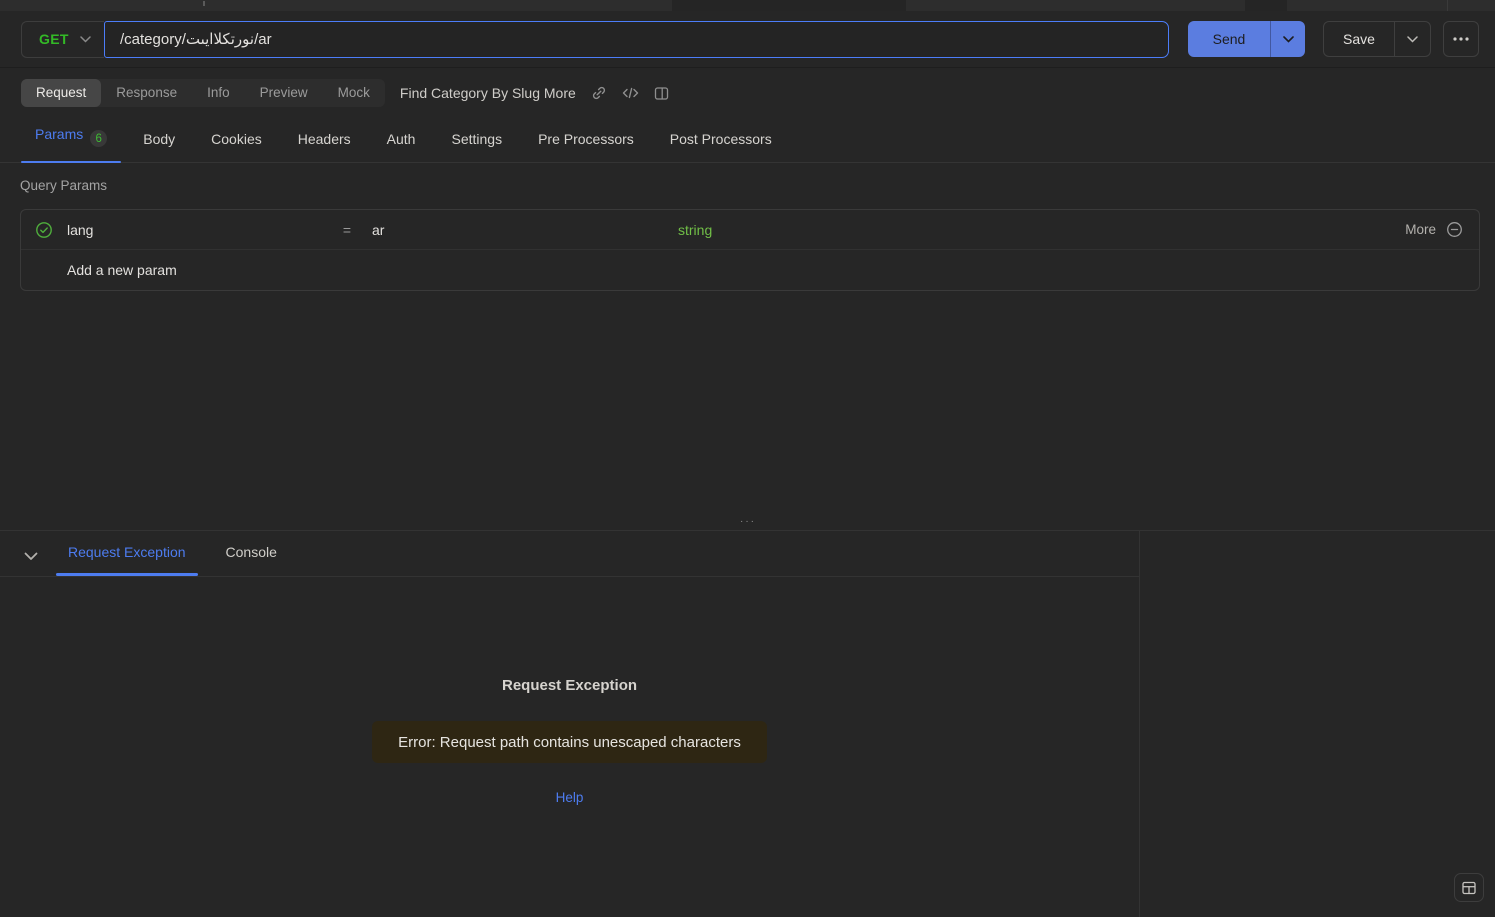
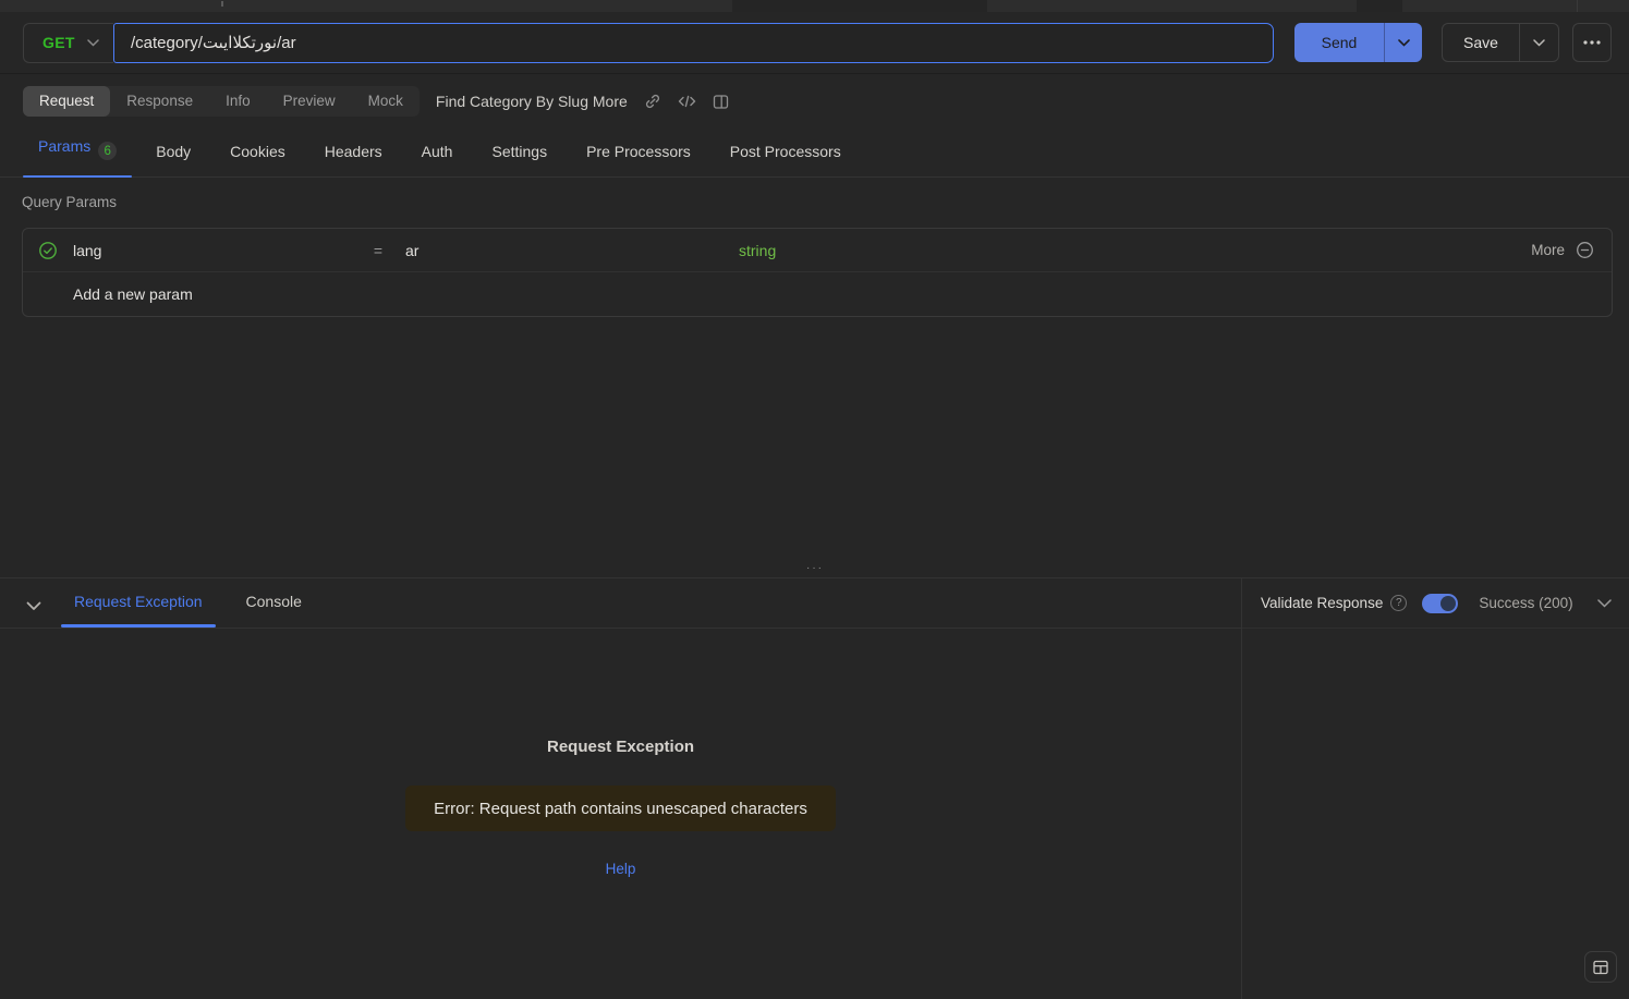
  GET
  /category/نورتكلاايىت/ar
  Send
  Save
  Request
  Response
  Info
  Preview
  Mock
  Find Category By Slug More
  Params 6
  Body
  Cookies
  Headers
  Auth
  Settings
  Pre Processors
  Post Processors
  Query Params
  lang
  =
  ar
  string
  More
  Add a new param
  ···
  Request Exception
  Console
  Request Exception
  Error: Request path contains unescaped characters
  Help
+ Validate Response
+ ?
+ Success (200)
